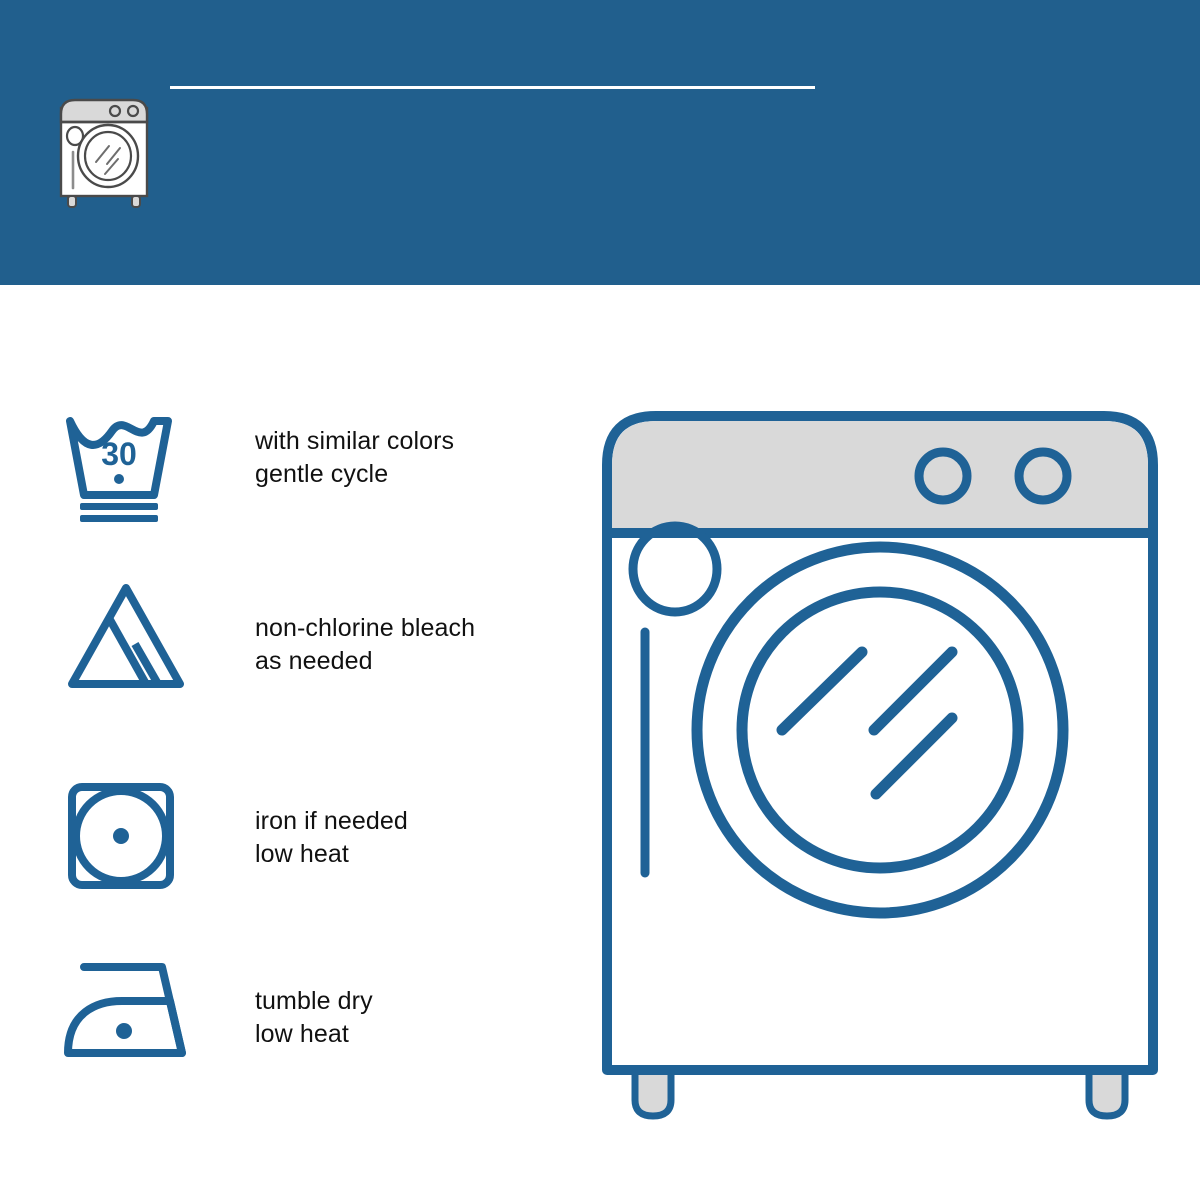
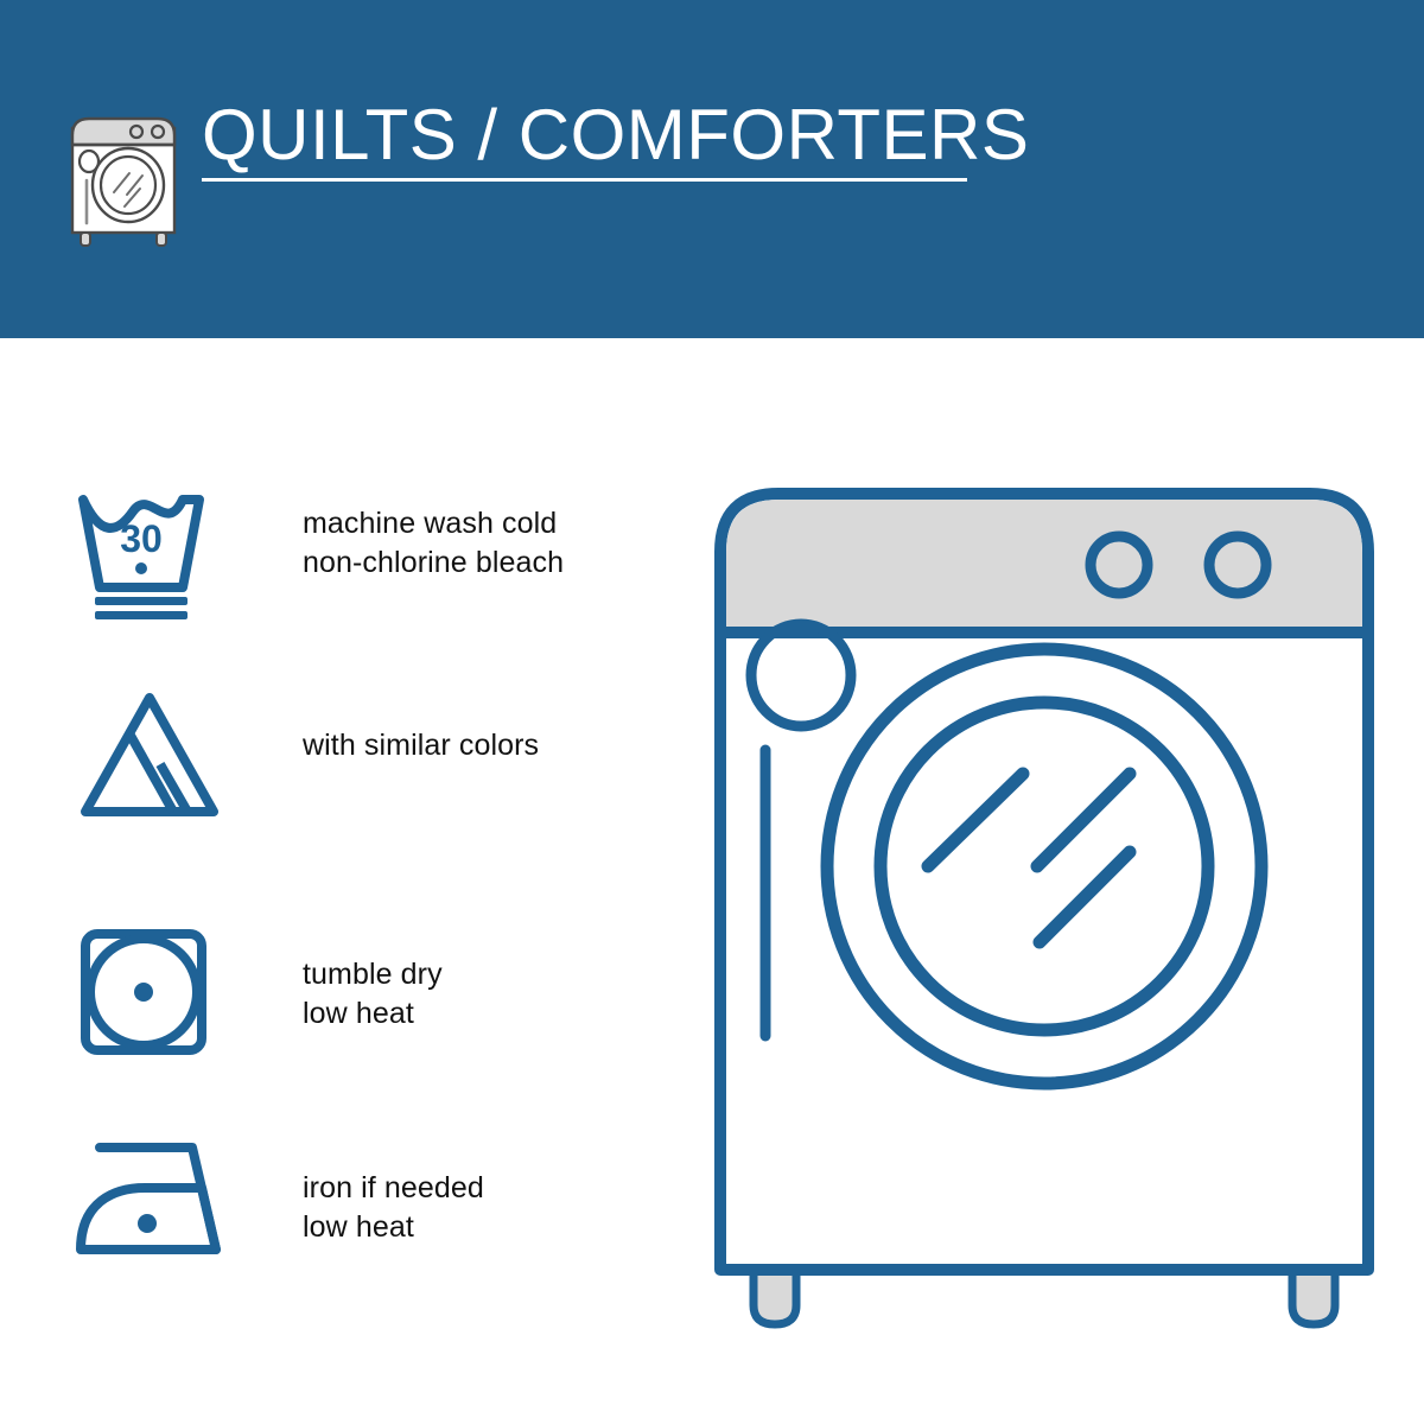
+ QUILTS / COMFORTERS
  30
+ machine wash cold
- with similar colors
+ non-chlorine bleach
- gentle cycle
- non-chlorine bleach
+ with similar colors
- as needed
- iron if needed
+ tumble dry
  low heat
- tumble dry
+ iron if needed
  low heat
